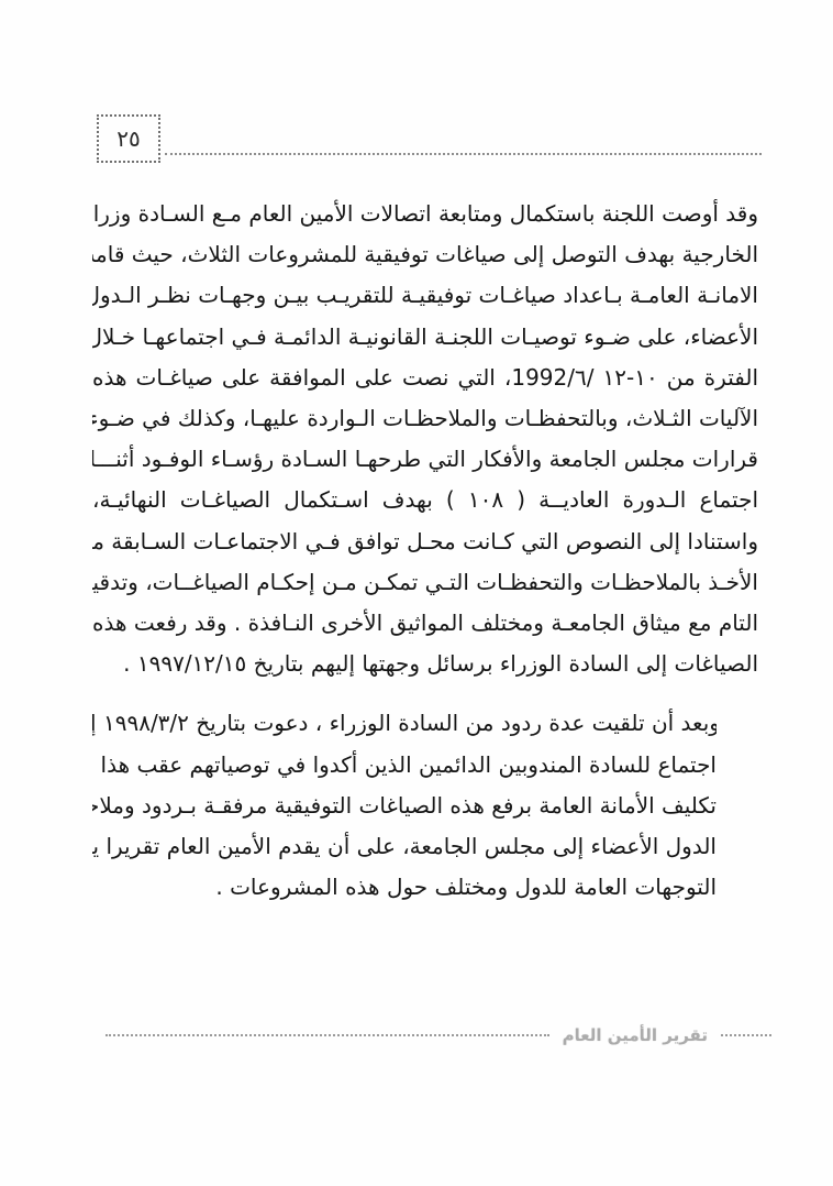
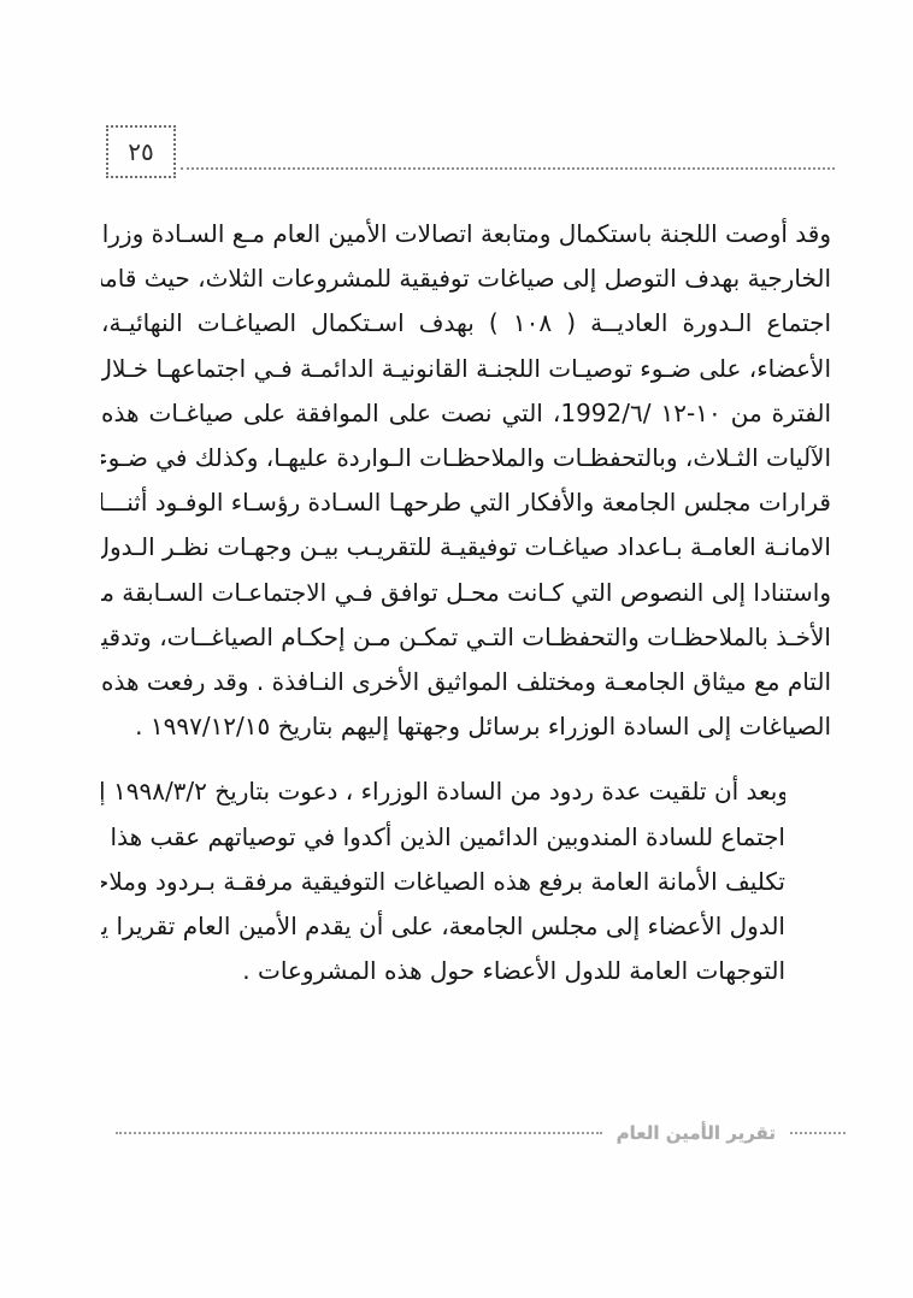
  ٢٥
  وقد أوصت اللجنة باستكمال ومتابعة اتصالات الأمين العام مـع السـادة وزرا
  الخارجية بهدف التوصل إلى صياغات توفيقية للمشروعات الثلاث، حيث قام
- الامانـة العامـة بـاعداد صياغـات توفيقيـة للتقريـب بيـن وجهـات نظـر الـدول
+ اجتماع الـدورة العاديــة ( ١٠٨ ) بهدف اسـتكمال الصياغـات النهائيـة،
  الأعضاء، على ضـوء توصيـات اللجنـة القانونيـة الدائمـة فـي اجتماعهـا خـلال
  الفترة من ١٠-١٢ /1992/٦، التي نصت على الموافقة على صياغـات هذه
  الآليات الثـلاث، وبالتحفظـات والملاحظـات الـواردة عليهـا، وكذلك في ضـوء
  قرارات مجلس الجامعة والأفكار التي طرحهـا السـادة رؤسـاء الوفـود أثنـــا
- اجتماع الـدورة العاديــة ( ١٠٨ ) بهدف اسـتكمال الصياغـات النهائيـة،
+ الامانـة العامـة بـاعداد صياغـات توفيقيـة للتقريـب بيـن وجهـات نظـر الـدول
  واستنادا إلى النصوص التي كـانت محـل توافق فـي الاجتماعـات السـابقة م
  الأخـذ بالملاحظـات والتحفظـات التـي تمكـن مـن إحكـام الصياغــات، وتدقي
  التام مع ميثاق الجامعـة ومختلف المواثيق الأخرى النـافذة . وقد رفعت هذه
  الصياغات إلى السادة الوزراء برسائل وجهتها إليهم بتاريخ ١٩٩٧/١٢/١٥ .
  وبعد أن تلقيت عدة ردود من السادة الوزراء ، دعوت بتاريخ ١٩٩٨/٣/٢ إ
  اجتماع للسادة المندوبين الدائمين الذين أكدوا في توصياتهم عقب هذا
  تكليف الأمانة العامة برفع هذه الصياغات التوفيقية مرفقـة بـردود وملاح
  الدول الأعضاء إلى مجلس الجامعة، على أن يقدم الأمين العام تقريرا ي
- التوجهات العامة للدول ومختلف حول هذه المشروعات .
+ التوجهات العامة للدول الأعضاء حول هذه المشروعات .
  تقرير الأمين العام
